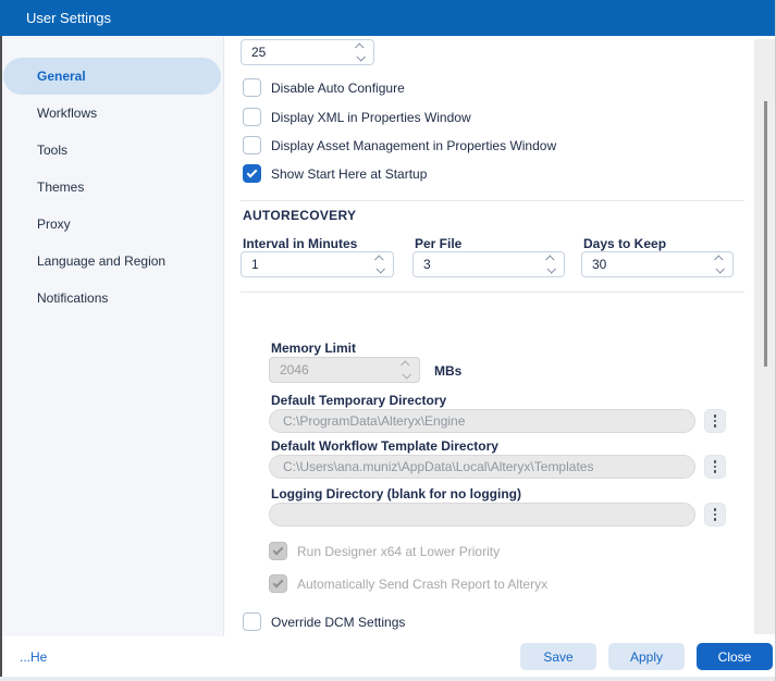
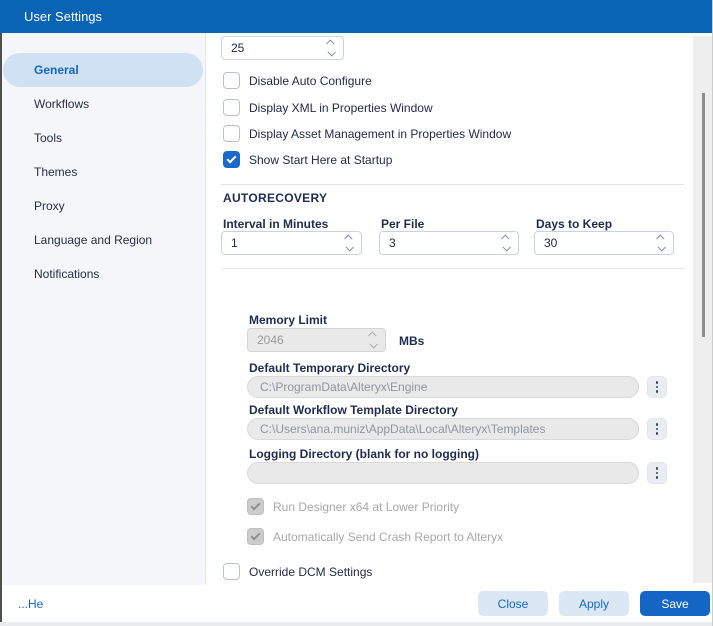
  User Settings
  General
  Workflows
  Tools
  Themes
  Proxy
  Language and Region
  Notifications
  25
  Disable Auto Configure
  Display XML in Properties Window
  Display Asset Management in Properties Window
  Show Start Here at Startup
  AUTORECOVERY
  Interval in Minutes
  1
  Per File
  3
  Days to Keep
  30
  Memory Limit
  2046
  MBs
  Default Temporary Directory
  C:\ProgramData\Alteryx\Engine
  Default Workflow Template Directory
  C:\Users\ana.muniz\AppData\Local\Alteryx\Templates
  Logging Directory (blank for no logging)
  Run Designer x64 at Lower Priority
  Automatically Send Crash Report to Alteryx
  Override DCM Settings
  ...He
- Save
+ Close
  Apply
- Close
+ Save
